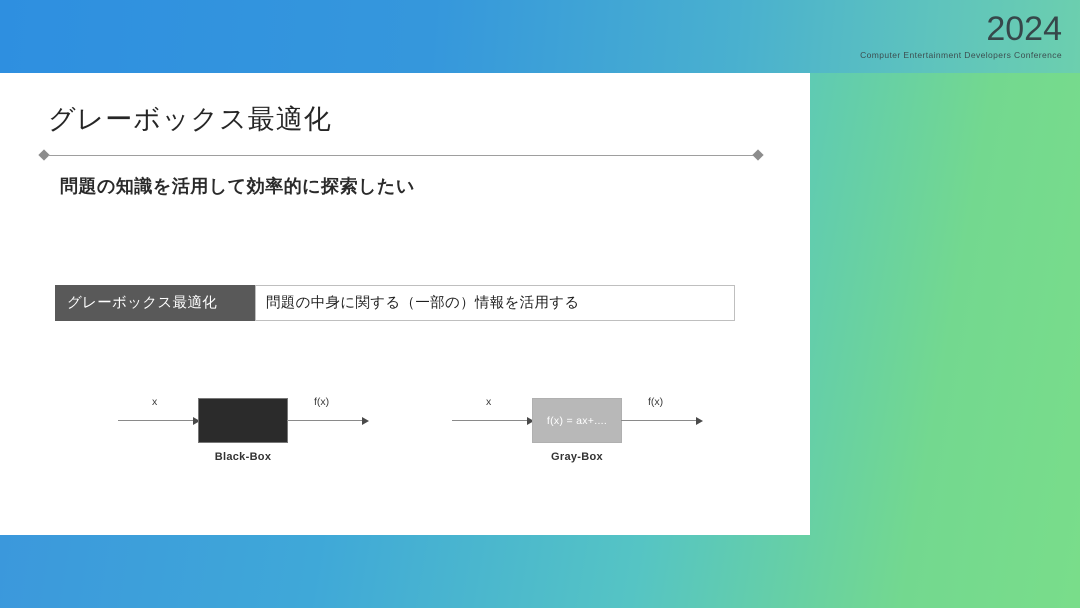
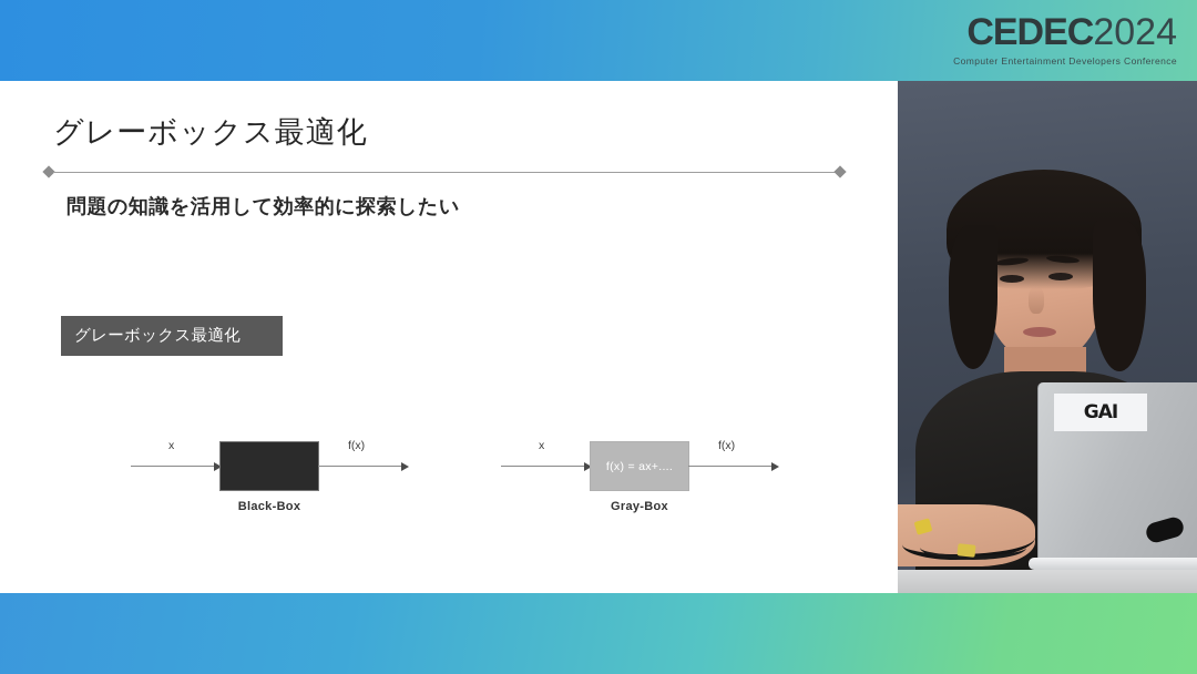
+ CEDEC
  2024
  Computer Entertainment Developers Conference
  グレーボックス最適化
  問題の知識を活用して効率的に探索したい
  グレーボックス最適化
- 問題の中身に関する（一部の）情報を活用する
  x
  f(x)
  Black-Box
  x
  f(x)
  f(x) = ax+....
  Gray-Box
+ GAI
